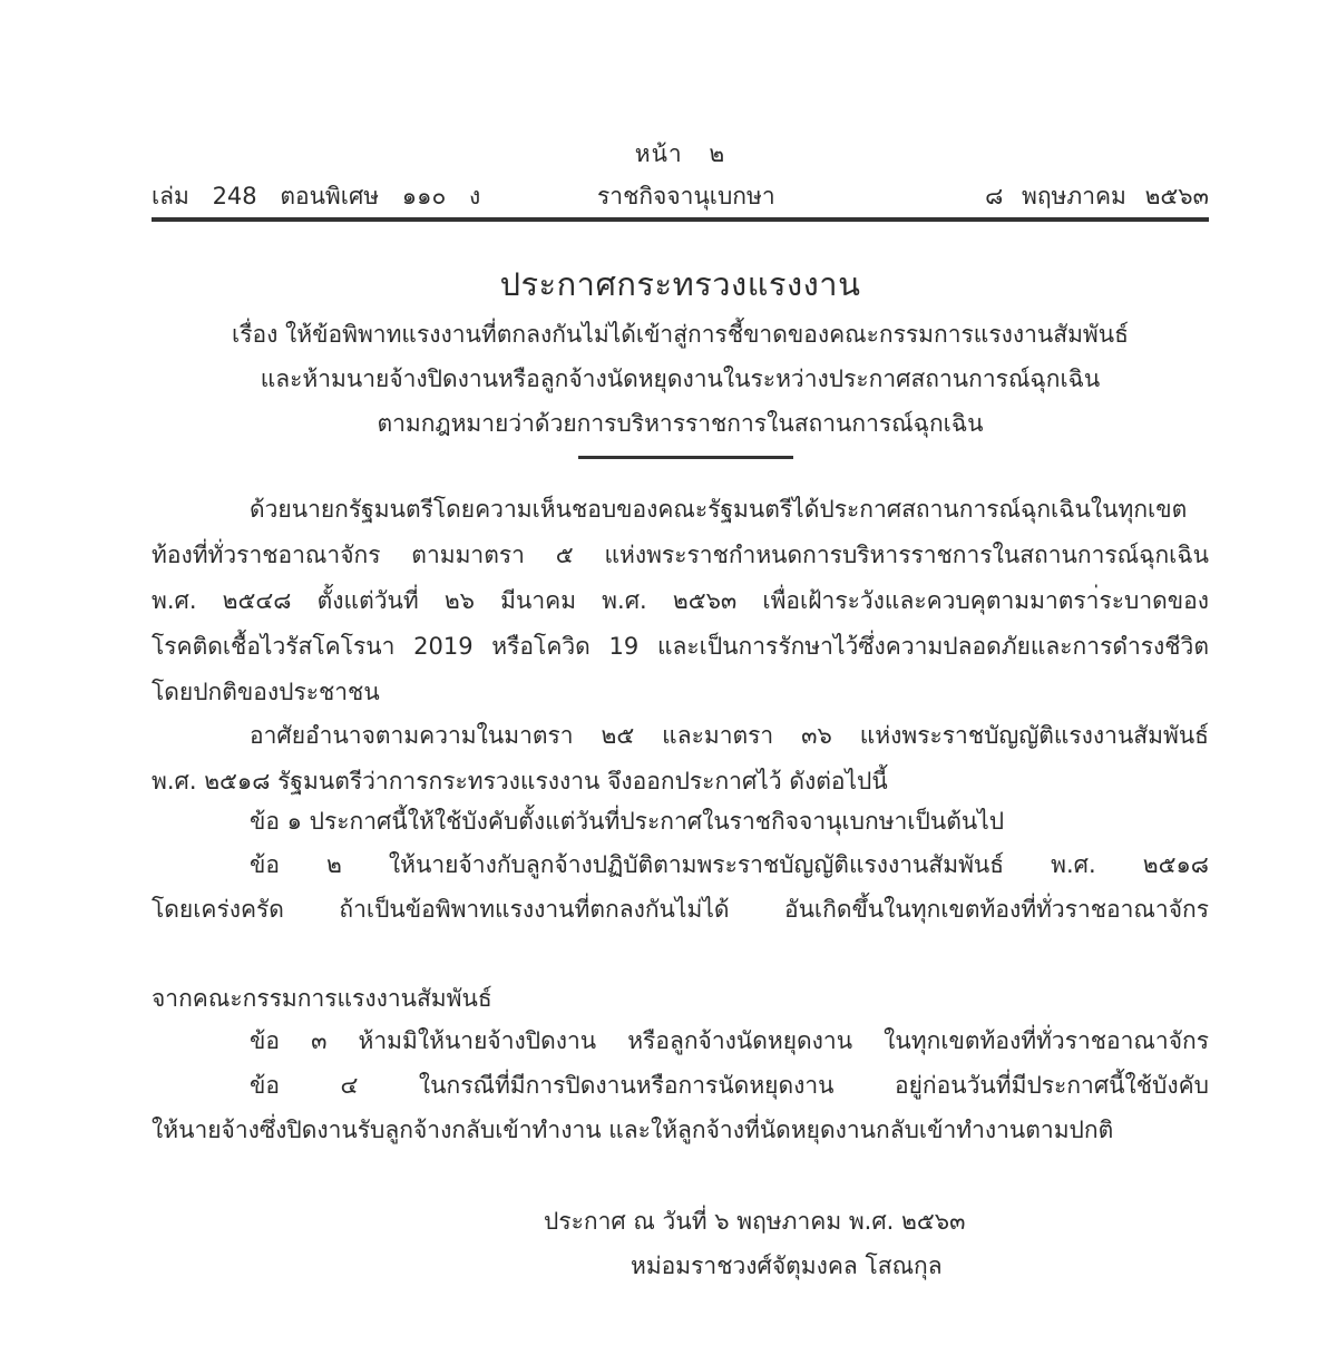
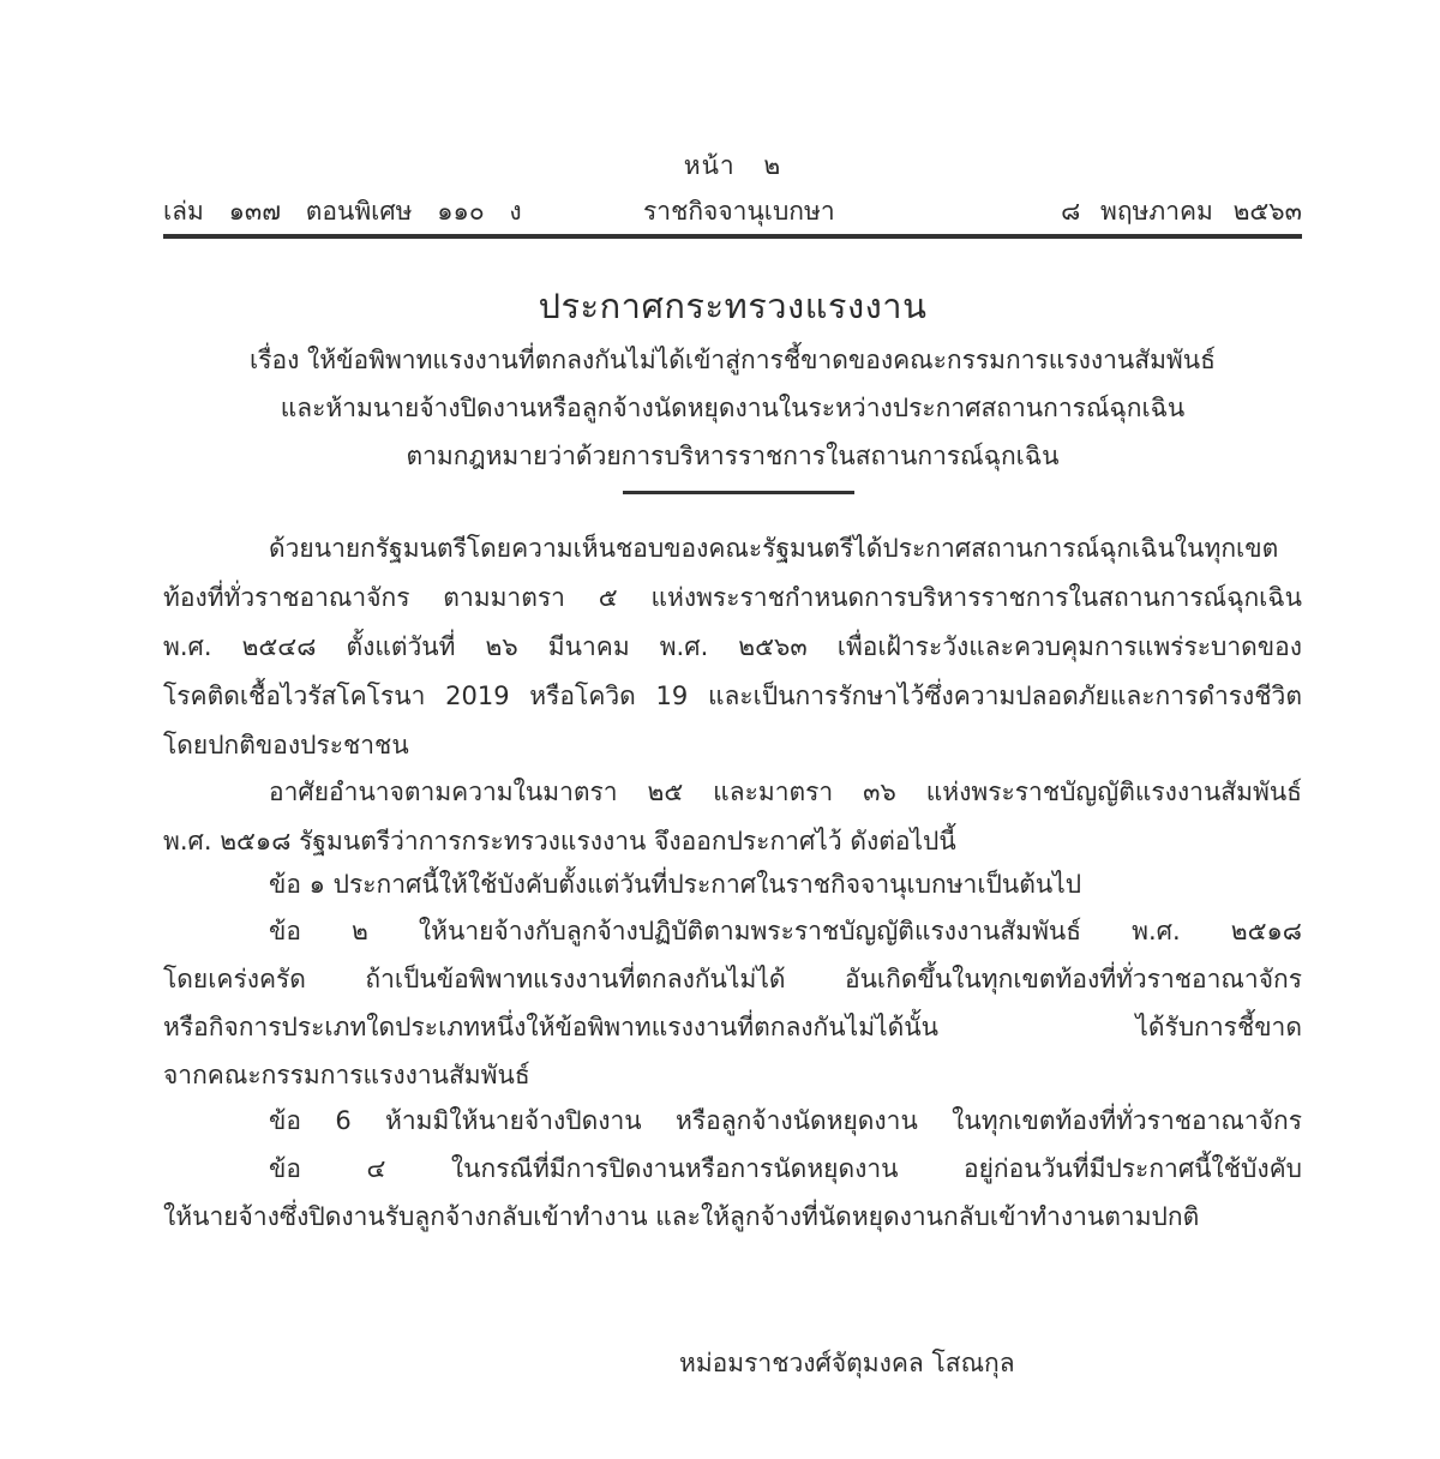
  หน้า ๒
- เล่ม 248 ตอนพิเศษ ๑๑๐ ง
+ เล่ม ๑๓๗ ตอนพิเศษ ๑๑๐ ง
  ราชกิจจานุเบกษา
  ๘ พฤษภาคม ๒๕๖๓
  ประกาศกระทรวงแรงงาน
  เรื่อง ให้ข้อพิพาทแรงงานที่ตกลงกันไม่ได้เข้าสู่การชี้ขาดของคณะกรรมการแรงงานสัมพันธ์
  และห้ามนายจ้างปิดงานหรือลูกจ้างนัดหยุดงานในระหว่างประกาศสถานการณ์ฉุกเฉิน
  ตามกฎหมายว่าด้วยการบริหารราชการในสถานการณ์ฉุกเฉิน
  ด้วยนายกรัฐมนตรีโดยความเห็นชอบของคณะรัฐมนตรีได้ประกาศสถานการณ์ฉุกเฉินในทุกเขต
  ท้องที่ทั่วราชอาณาจักร ตามมาตรา ๕ แห่งพระราชกำหนดการบริหารราชการในสถานการณ์ฉุกเฉิน
- พ.ศ. ๒๕๔๘ ตั้งแต่วันที่ ๒๖ มีนาคม พ.ศ. ๒๕๖๓ เพื่อเฝ้าระวังและควบคุตามมาตรา่ระบาดของ
+ พ.ศ. ๒๕๔๘ ตั้งแต่วันที่ ๒๖ มีนาคม พ.ศ. ๒๕๖๓ เพื่อเฝ้าระวังและควบคุมการแพร่ระบาดของ
  โรคติดเชื้อไวรัสโคโรนา 2019 หรือโควิด 19 และเป็นการรักษาไว้ซึ่งความปลอดภัยและการดำรงชีวิต
  โดยปกติของประชาชน
  อาศัยอำนาจตามความในมาตรา ๒๕ และมาตรา ๓๖ แห่งพระราชบัญญัติแรงงานสัมพันธ์
  พ.ศ. ๒๕๑๘ รัฐมนตรีว่าการกระทรวงแรงงาน จึงออกประกาศไว้ ดังต่อไปนี้
  ข้อ ๑ ประกาศนี้ให้ใช้บังคับตั้งแต่วันที่ประกาศในราชกิจจานุเบกษาเป็นต้นไป
  ข้อ ๒ ให้นายจ้างกับลูกจ้างปฏิบัติตามพระราชบัญญัติแรงงานสัมพันธ์ พ.ศ. ๒๕๑๘
  โดยเคร่งครัด ถ้าเป็นข้อพิพาทแรงงานที่ตกลงกันไม่ได้ อันเกิดขึ้นในทุกเขตท้องที่ทั่วราชอาณาจักร
+ หรือกิจการประเภทใดประเภทหนึ่งให้ข้อพิพาทแรงงานที่ตกลงกันไม่ได้นั้น ได้รับการชี้ขาด
  จากคณะกรรมการแรงงานสัมพันธ์
- ข้อ ๓ ห้ามมิให้นายจ้างปิดงาน หรือลูกจ้างนัดหยุดงาน ในทุกเขตท้องที่ทั่วราชอาณาจักร
+ ข้อ 6 ห้ามมิให้นายจ้างปิดงาน หรือลูกจ้างนัดหยุดงาน ในทุกเขตท้องที่ทั่วราชอาณาจักร
  ข้อ ๔ ในกรณีที่มีการปิดงานหรือการนัดหยุดงาน อยู่ก่อนวันที่มีประกาศนี้ใช้บังคับ
  ให้นายจ้างซึ่งปิดงานรับลูกจ้างกลับเข้าทำงาน และให้ลูกจ้างที่นัดหยุดงานกลับเข้าทำงานตามปกติ
- ประกาศ ณ วันที่ ๖ พฤษภาคม พ.ศ. ๒๕๖๓
  หม่อมราชวงศ์จัตุมงคล โสณกุล
